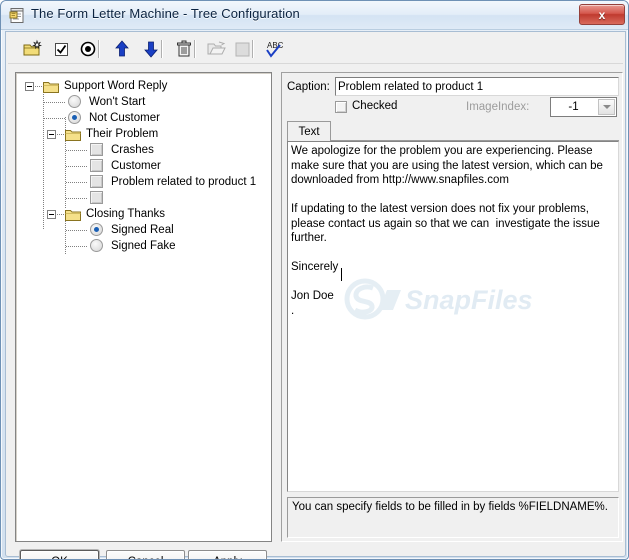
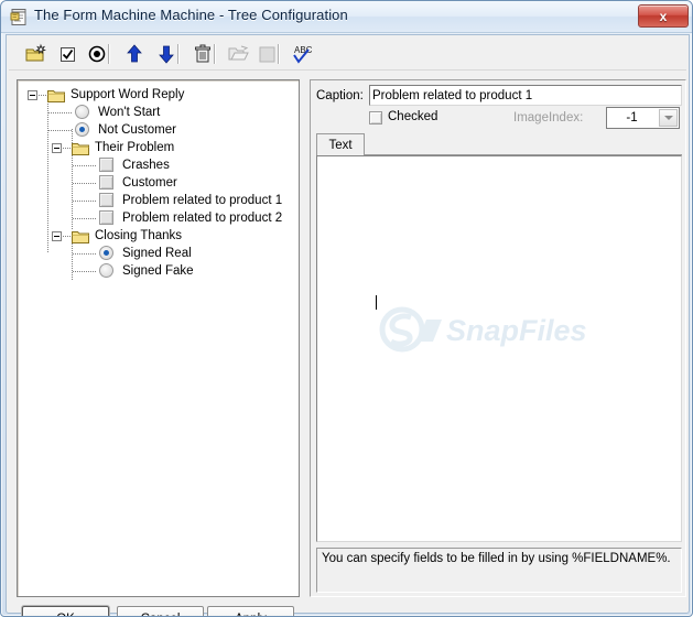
- The Form Letter Machine - Tree Configuration
+ The Form Machine Machine - Tree Configuration
  x
  Support Word Reply
  Won't Start
  Not Customer
  Their Problem
  Crashes
  Customer
  Problem related to product 1
+ Problem related to product 2
  Closing Thanks
  Signed Real
  Signed Fake
  Caption:
  Problem related to product 1
  Checked
  ImageIndex:
  -1
  Text
- We apologize for the problem you are experiencing. Please make sure that you are using the latest version, which can be downloaded from http://www.snapfiles.com
- If updating to the latest version does not fix your problems, please contact us again so that we can investigate the issue further.
- Sincerely
- Jon Doe
- .
  SnapFiles
- You can specify fields to be filled in by fields %FIELDNAME%.
+ You can specify fields to be filled in by using %FIELDNAME%.
